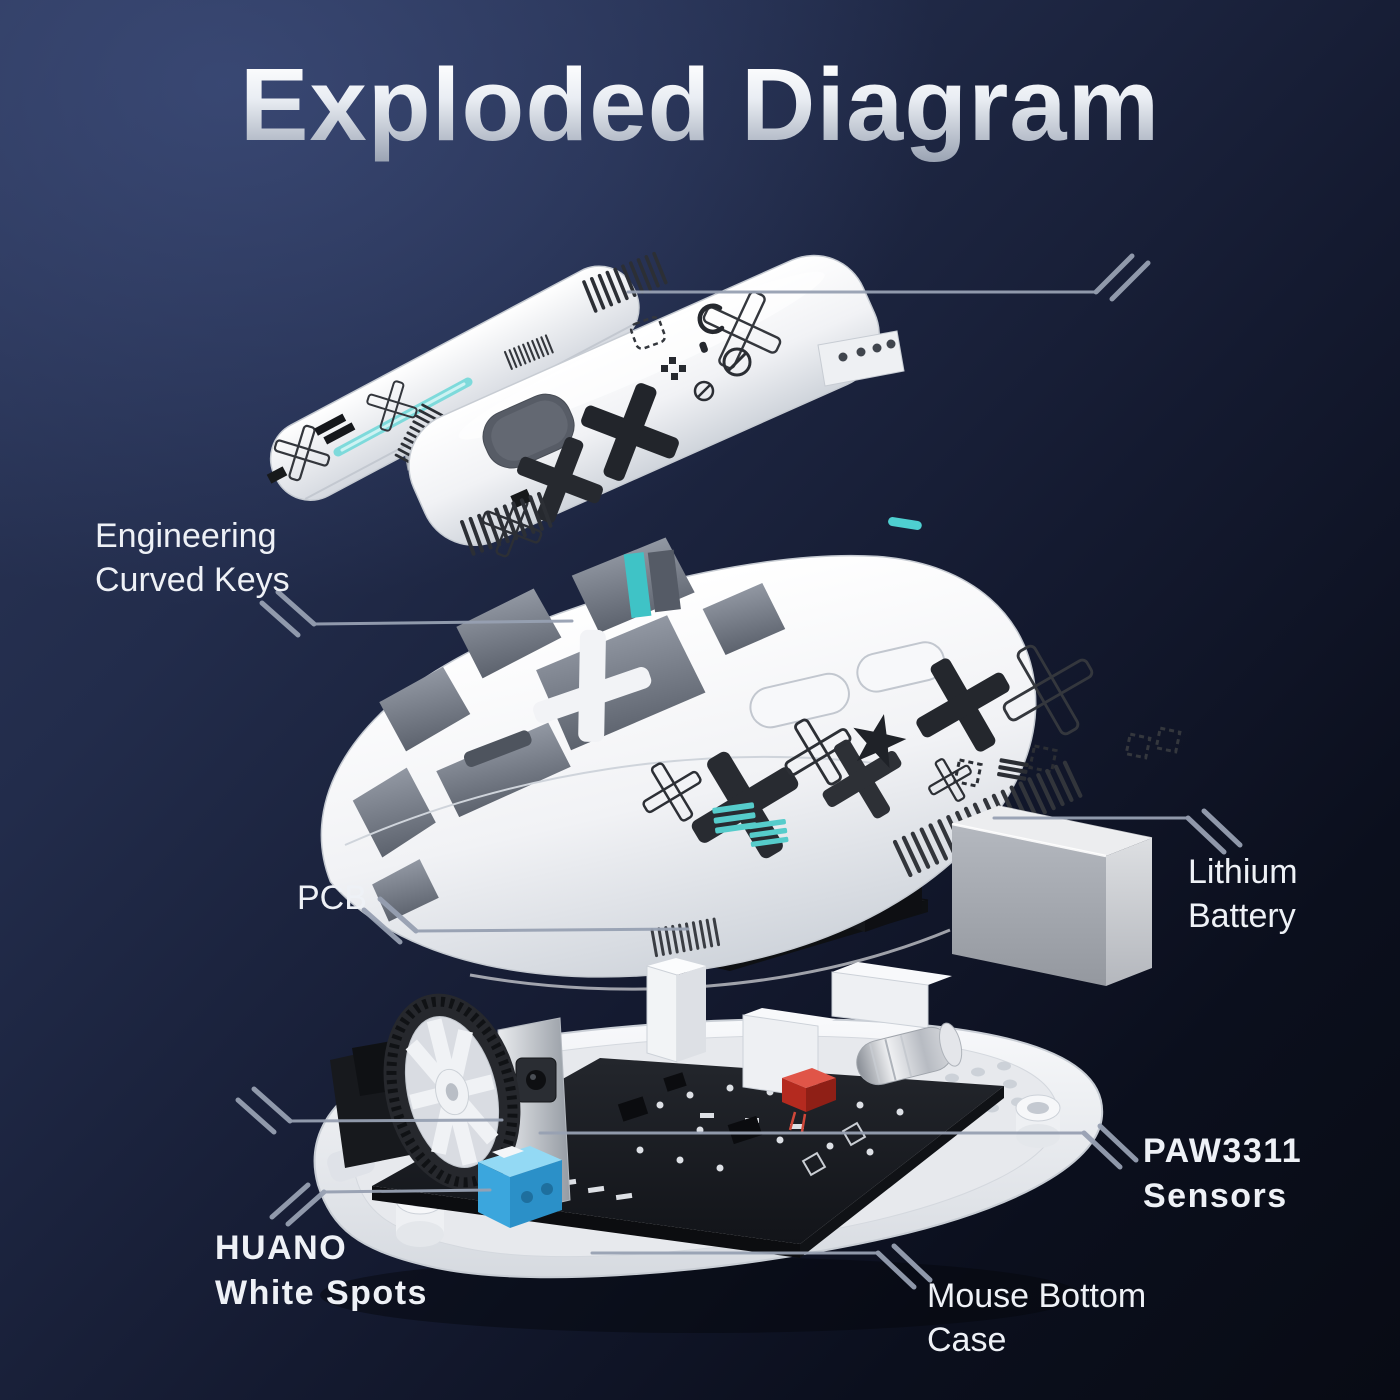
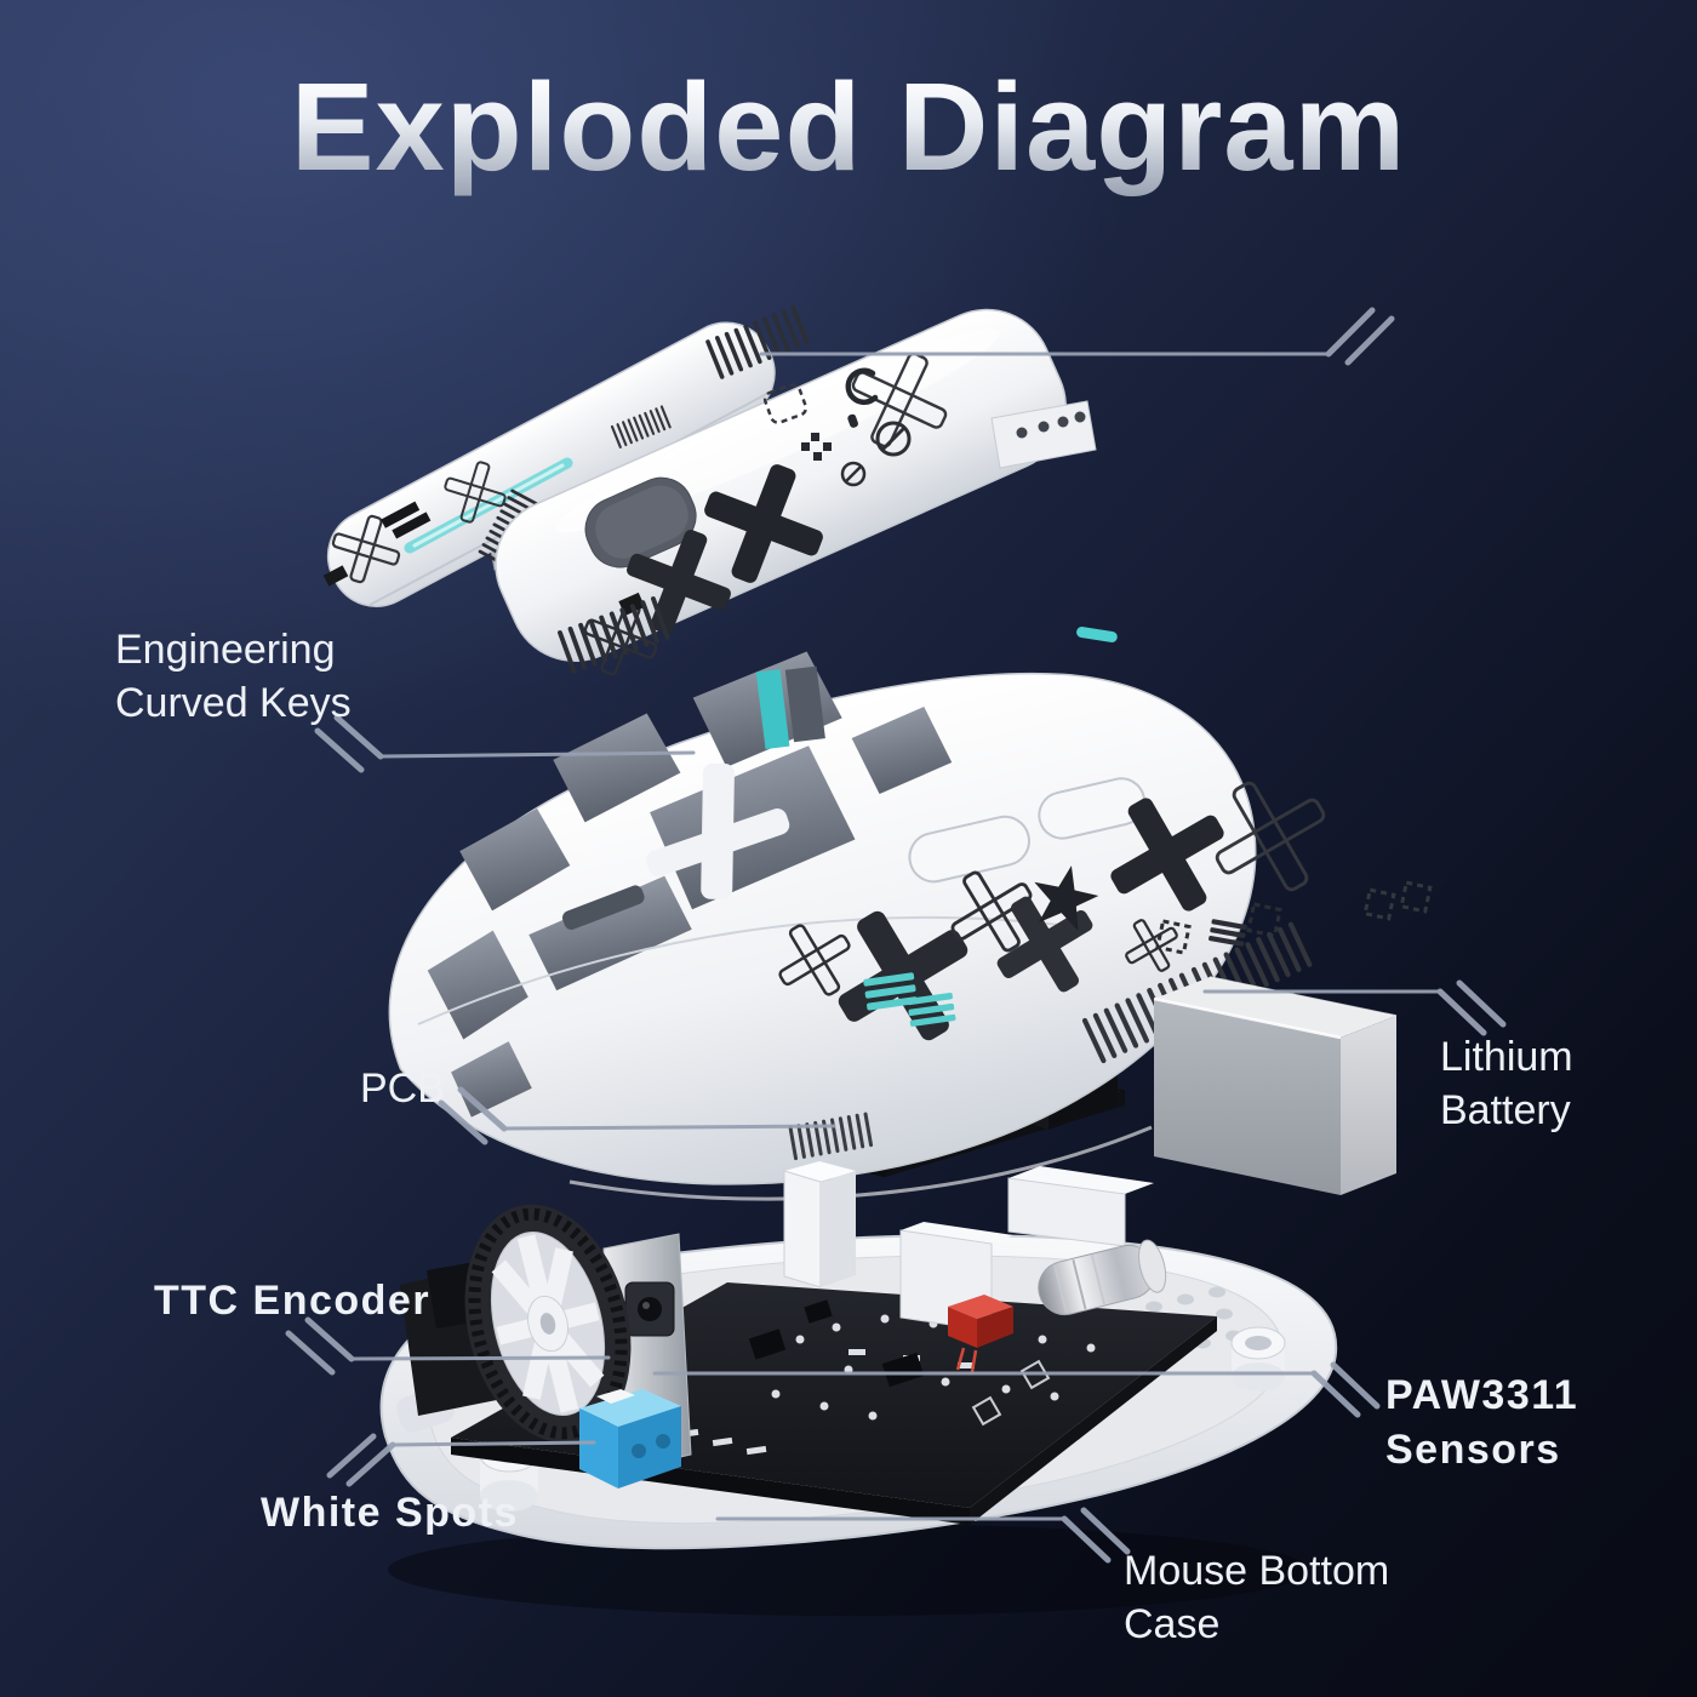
  Exploded Diagram
  Engineering
  Curved Keys
  PCB
  Lithium
  Battery
+ TTC Encoder
  PAW3311
  Sensors
- HUANO
  White Spots
  Mouse Bottom
  Case
